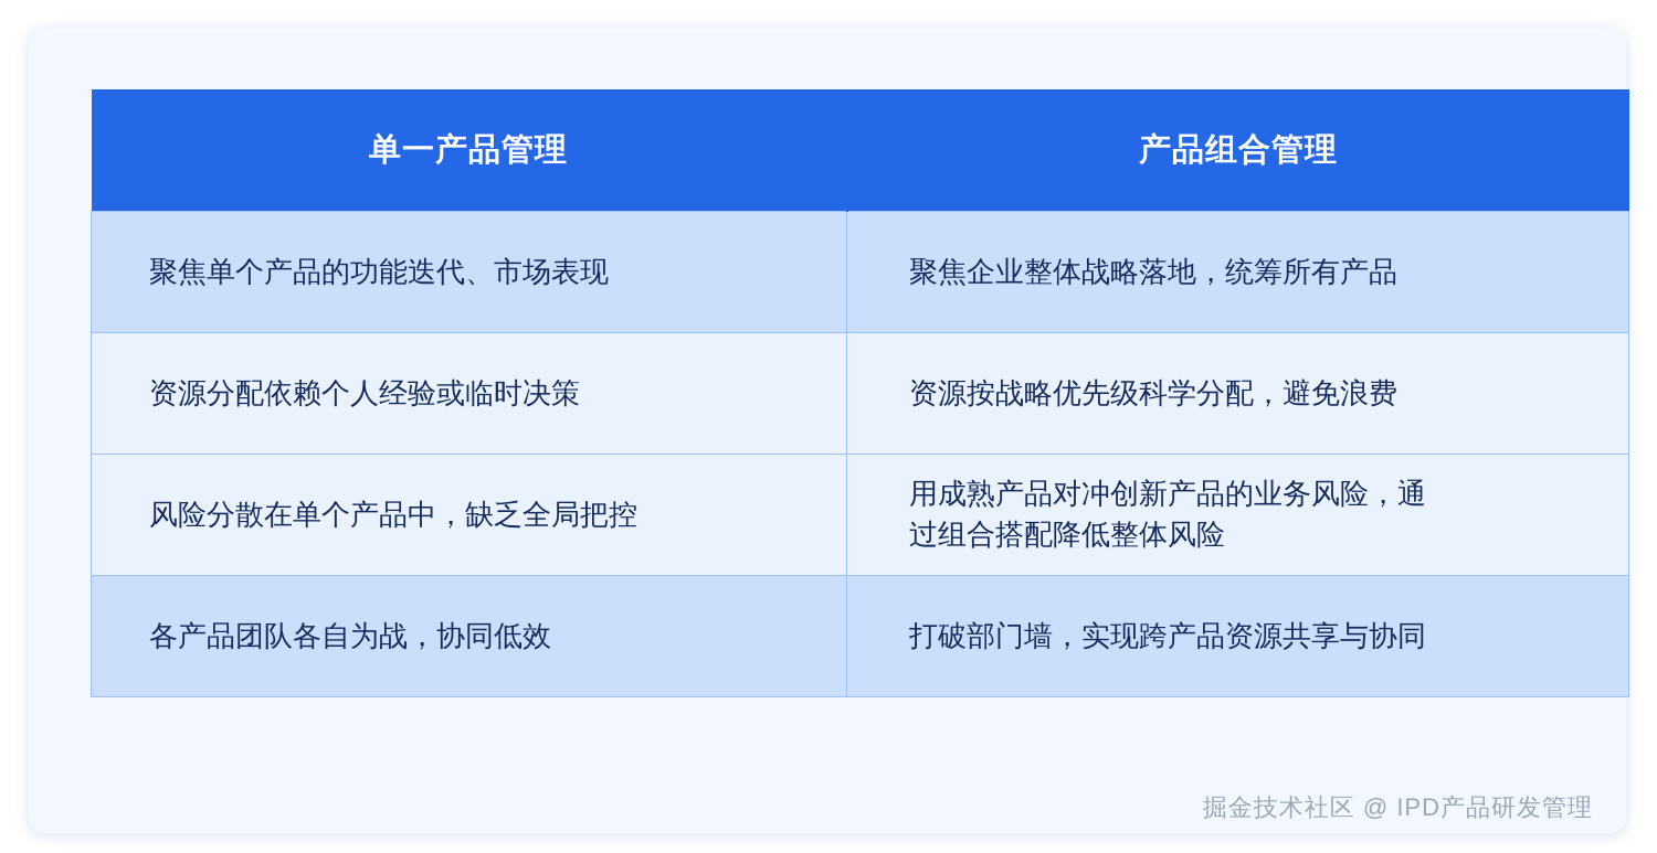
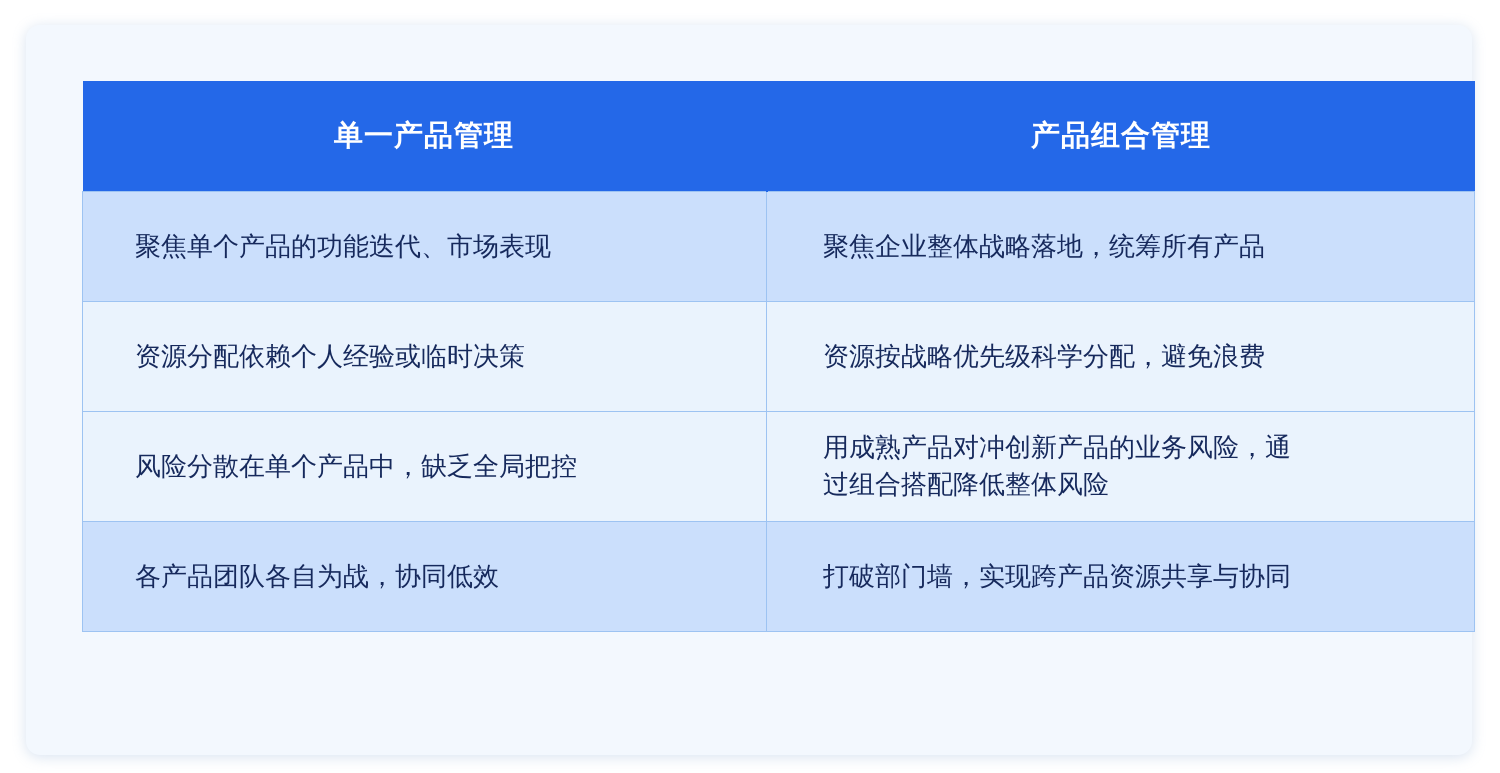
  单一产品管理	产品组合管理
  聚焦单个产品的功能迭代、市场表现	聚焦企业整体战略落地，统筹所有产品
  资源分配依赖个人经验或临时决策	资源按战略优先级科学分配，避免浪费
  风险分散在单个产品中，缺乏全局把控	用成熟产品对冲创新产品的业务风险，通 过组合搭配降低整体风险
  各产品团队各自为战，协同低效	打破部门墙，实现跨产品资源共享与协同
- 掘金技术社区 @ IPD产品研发管理
